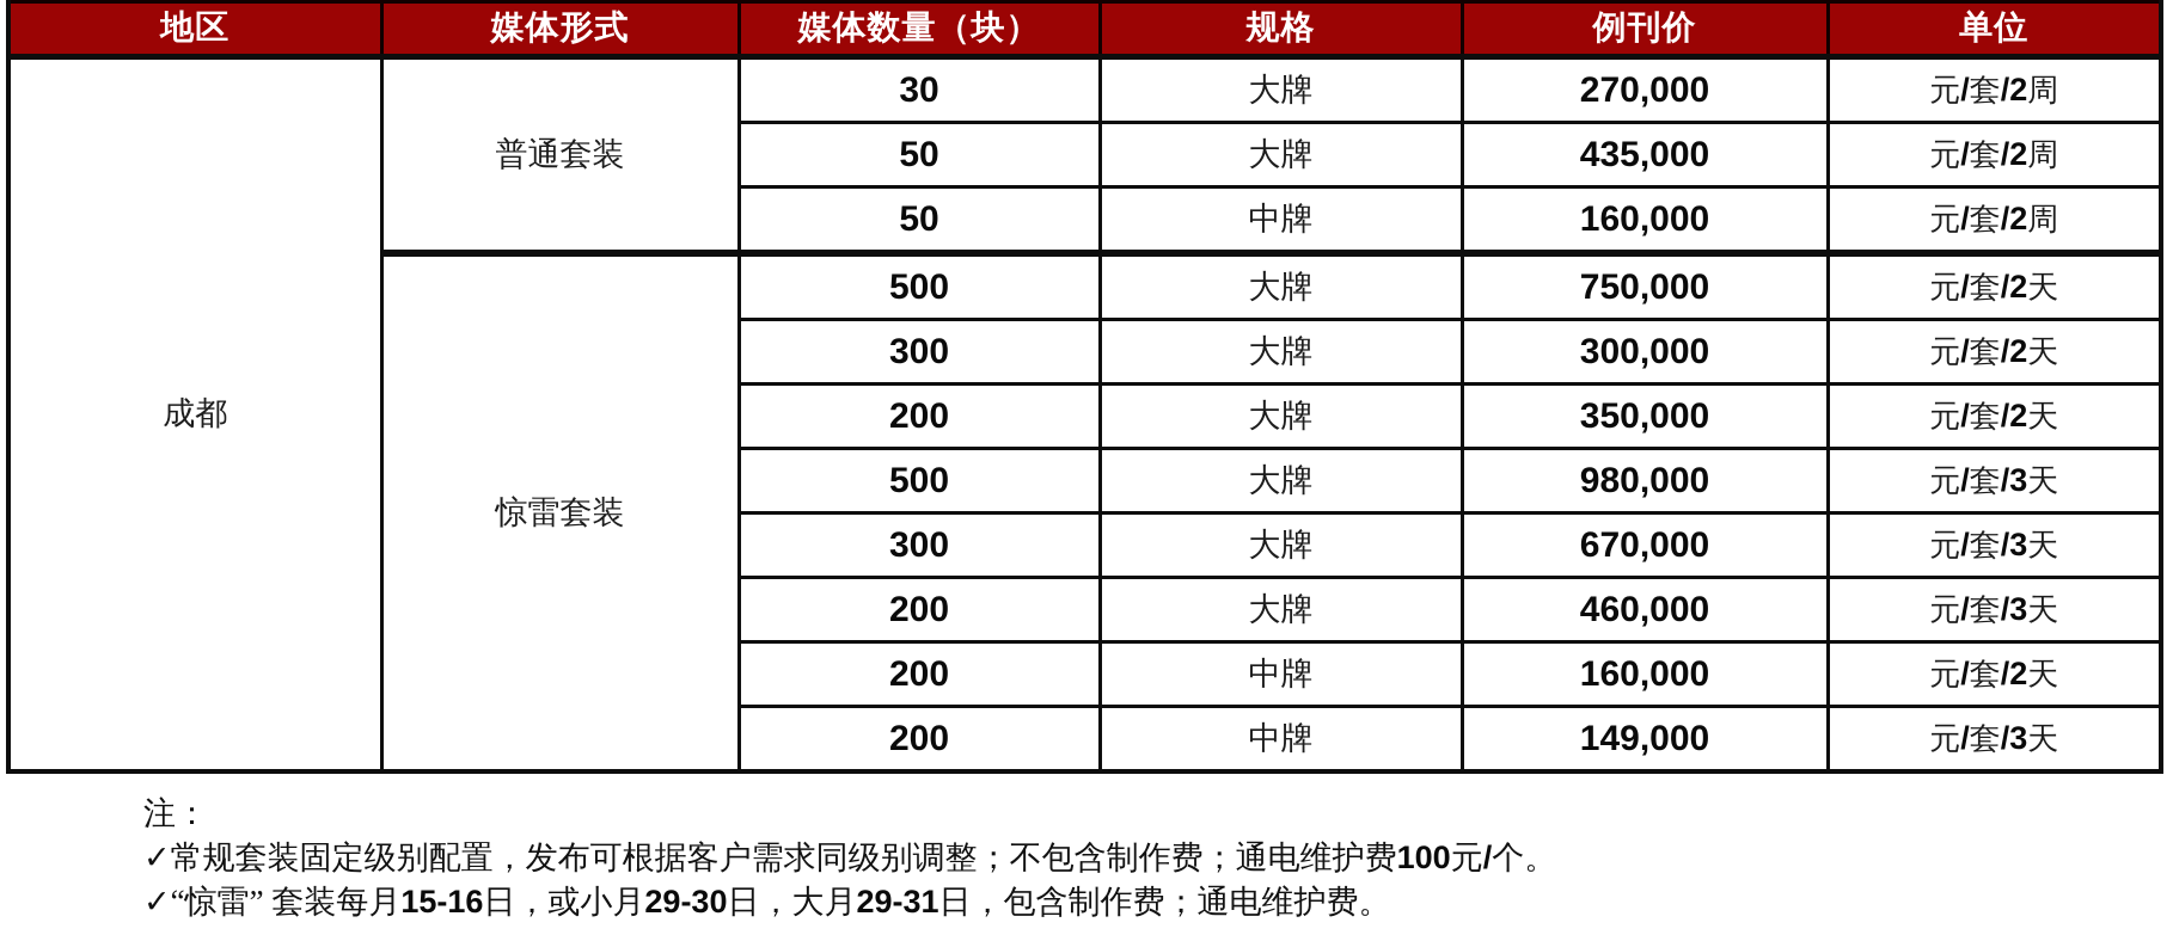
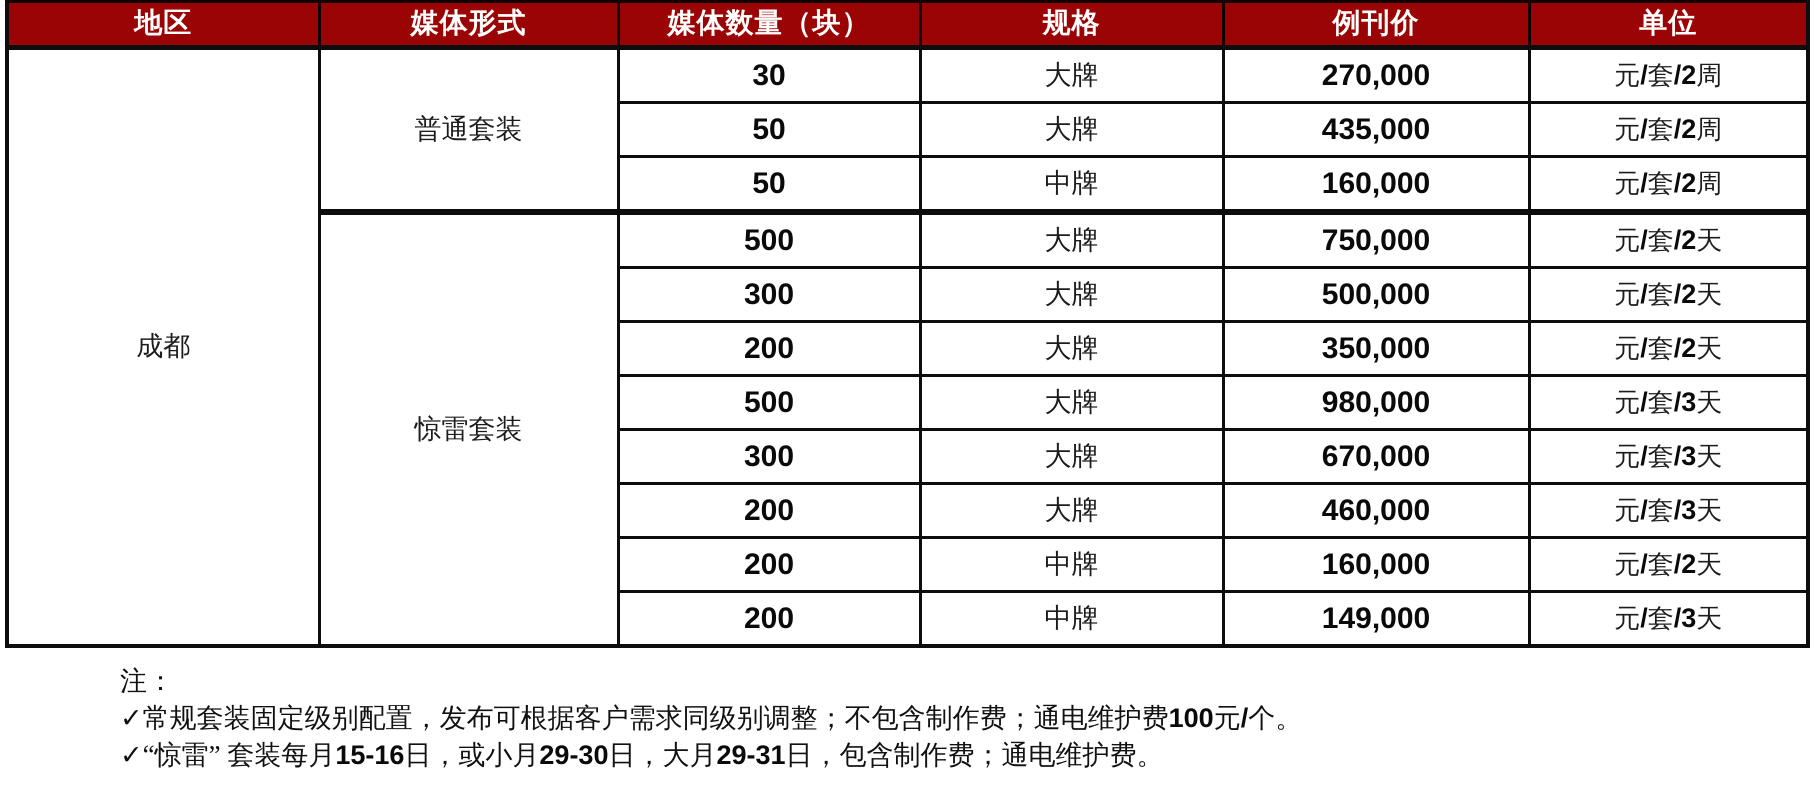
  地区	媒体形式	媒体数量（块）	规格	例刊价	单位
  成都	普通套装	30	大牌	270,000	元/套/2周
  50	大牌	435,000	元/套/2周
  50	中牌	160,000	元/套/2周
  惊雷套装	500	大牌	750,000	元/套/2天
- 300	大牌	300,000	元/套/2天
+ 300	大牌	500,000	元/套/2天
  200	大牌	350,000	元/套/2天
  500	大牌	980,000	元/套/3天
  300	大牌	670,000	元/套/3天
  200	大牌	460,000	元/套/3天
  200	中牌	160,000	元/套/2天
  200	中牌	149,000	元/套/3天
  注：
  ✓常规套装固定级别配置，发布可根据客户需求同级别调整；不包含制作费；通电维护费100元/个。
  ✓“惊雷” 套装每月15-16日，或小月29-30日，大月29-31日，包含制作费；通电维护费。
